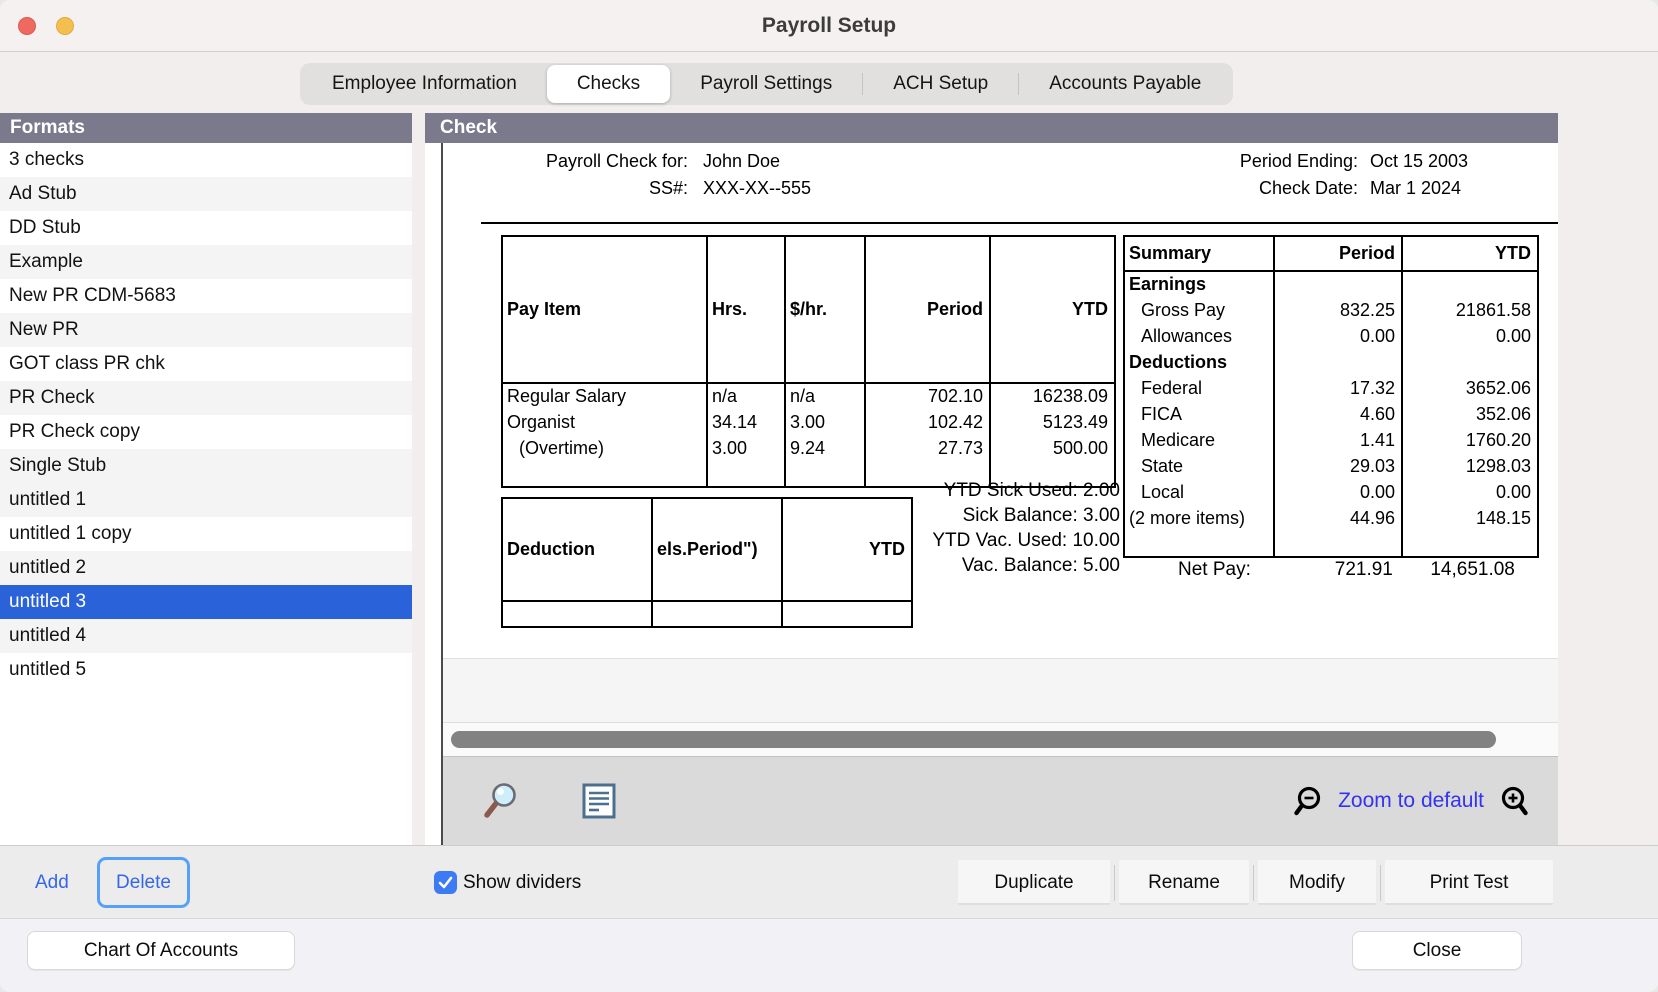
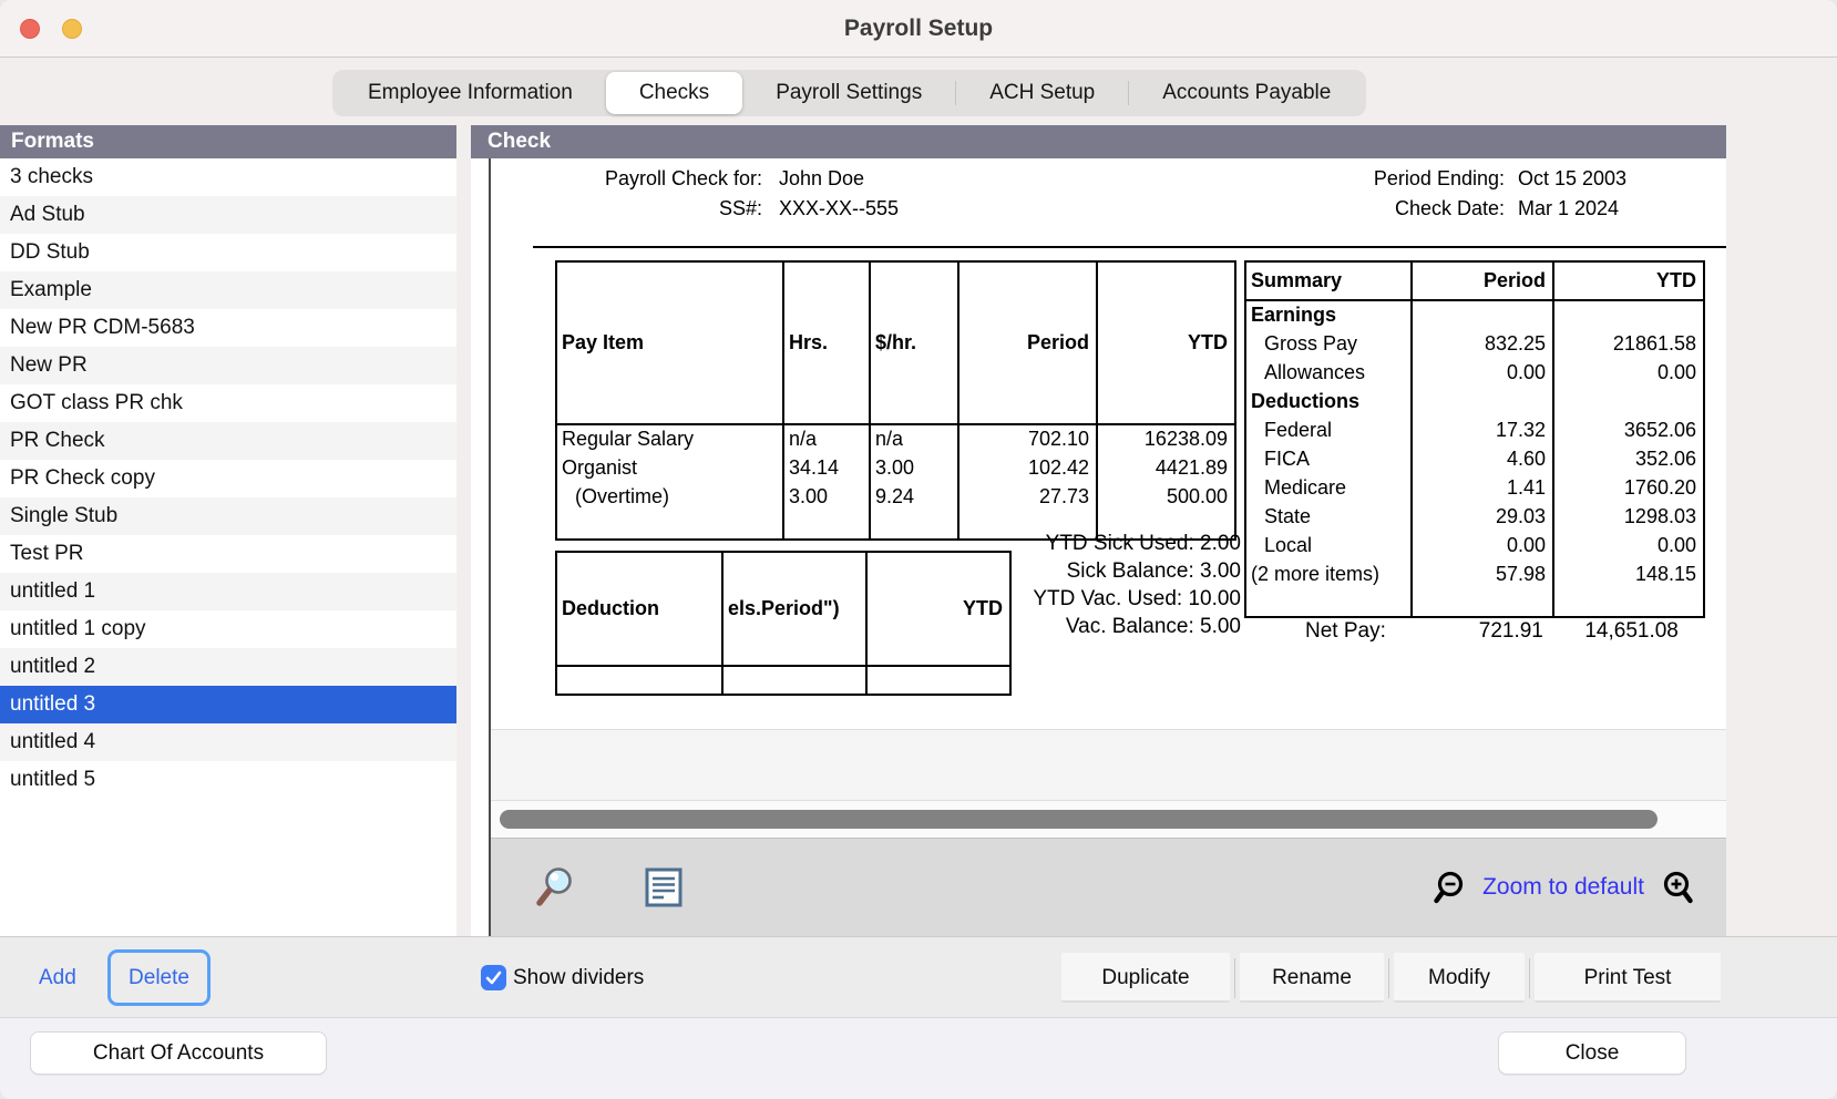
  Payroll Setup
  Employee Information
  Checks
  Payroll Settings
  ACH Setup
  Accounts Payable
  Formats
  3 checks
  Ad Stub
  DD Stub
  Example
  New PR CDM-5683
  New PR
  GOT class PR chk
  PR Check
  PR Check copy
  Single Stub
+ Test PR
  untitled 1
  untitled 1 copy
  untitled 2
  untitled 3
  untitled 4
  untitled 5
  Check
  Payroll Check for:
  John Doe
  SS#:
  XXX-XX--555
  Period Ending:
  Oct 15 2003
  Check Date:
  Mar 1 2024
  Pay Item	Hrs.	$/hr.	Period	YTD
  Regular Salary	n/a	n/a	702.10	16238.09
- Organist	34.14	3.00	102.42	5123.49
+ Organist	34.14	3.00	102.42	4421.89
  (Overtime)	3.00	9.24	27.73	500.00
  Summary	Period	YTD
  Earnings
  Gross Pay	832.25	21861.58
  Allowances	0.00	0.00
  Deductions
  Federal	17.32	3652.06
  FICA	4.60	352.06
  Medicare	1.41	1760.20
  State	29.03	1298.03
  Local	0.00	0.00
- (2 more items)	44.96	148.15
+ (2 more items)	57.98	148.15
  Deduction	els.Period")	YTD
  YTD Sick Used: 2.00
  Sick Balance: 3.00
  YTD Vac. Used: 10.00
  Vac. Balance: 5.00
  Net Pay:
  721.91
  14,651.08
  Zoom to default
  Add
  Delete
  Show dividers
  Duplicate
  Rename
  Modify
  Print Test
  Chart Of Accounts
  Close
